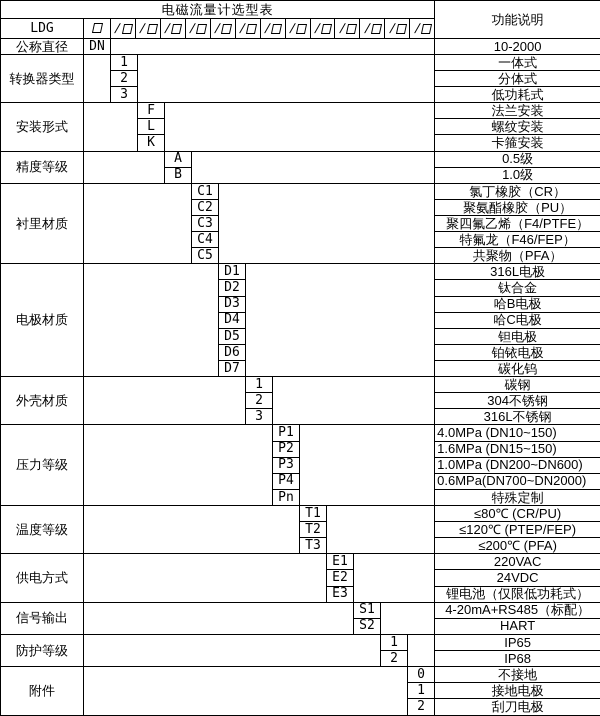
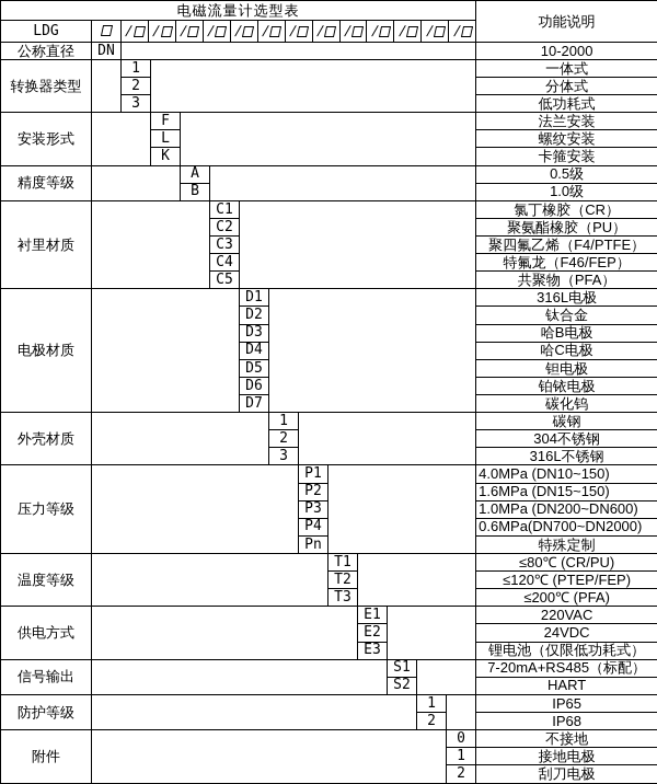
  电磁流量计选型表	功能说明
  公称直径	DN		10-2000
  转换器类型		1		一体式
  2	分体式
  3	低功耗式
  安装形式		F		法兰安装
  L	螺纹安装
  K	卡箍安装
  精度等级		A		0.5级
  B	1.0级
  衬里材质		C1		氯丁橡胶（CR）
  C2	聚氨酯橡胶（PU）
  C3	聚四氟乙烯（F4/PTFE）
  C4	特氟龙（F46/FEP）
  C5	共聚物（PFA）
  电极材质		D1		316L电极
  D2	钛合金
  D3	哈B电极
  D4	哈C电极
  D5	钽电极
  D6	铂铱电极
  D7	碳化钨
  外壳材质		1		碳钢
  2	304不锈钢
  3	316L不锈钢
  压力等级		P1		4.0MPa (DN10~150)
  P2	1.6MPa (DN15~150)
  P3	1.0MPa (DN200~DN600)
  P4	0.6MPa(DN700~DN2000)
  Pn	特殊定制
  温度等级		T1		≤80℃ (CR/PU)
  T2	≤120℃ (PTEP/FEP)
  T3	≤200℃ (PFA)
  供电方式		E1		220VAC
  E2	24VDC
  E3	锂电池（仅限低功耗式）
- 信号输出		S1		4-20mA+RS485（标配）
+ 信号输出		S1		7-20mA+RS485（标配）
  S2	HART
  防护等级		1		IP65
  2	IP68
  附件		0	不接地
  1	接地电极
  2	刮刀电极
